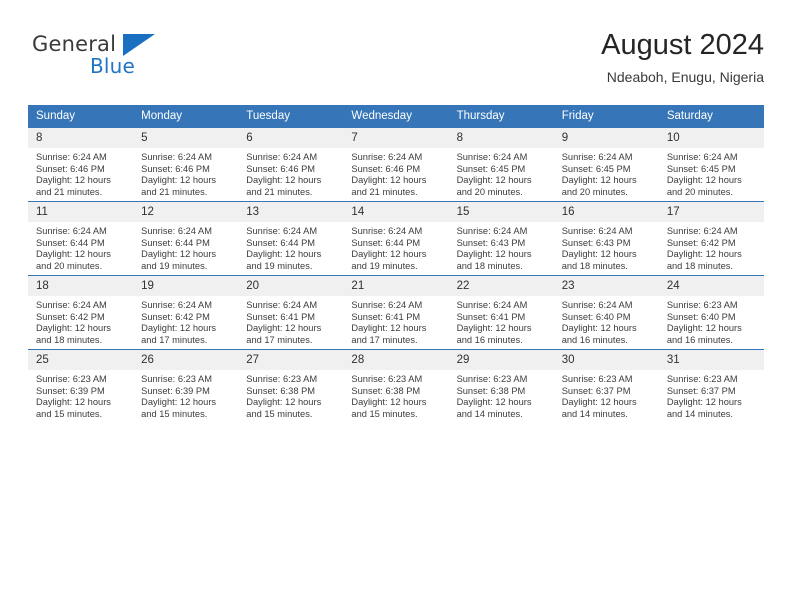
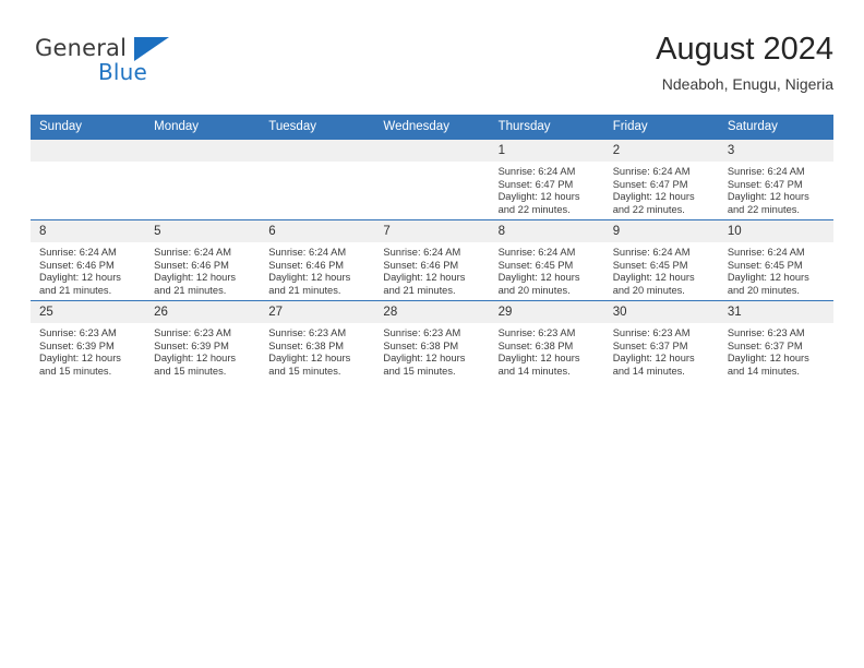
  General
  Blue
  August 2024
  Ndeaboh, Enugu, Nigeria
  Sunday	Monday	Tuesday	Wednesday	Thursday	Friday	Saturday
+ 				1Sunrise: 6:24 AMSunset: 6:47 PMDaylight: 12 hoursand 22 minutes.	2Sunrise: 6:24 AMSunset: 6:47 PMDaylight: 12 hoursand 22 minutes.	3Sunrise: 6:24 AMSunset: 6:47 PMDaylight: 12 hoursand 22 minutes.
  8Sunrise: 6:24 AMSunset: 6:46 PMDaylight: 12 hoursand 21 minutes.	5Sunrise: 6:24 AMSunset: 6:46 PMDaylight: 12 hoursand 21 minutes.	6Sunrise: 6:24 AMSunset: 6:46 PMDaylight: 12 hoursand 21 minutes.	7Sunrise: 6:24 AMSunset: 6:46 PMDaylight: 12 hoursand 21 minutes.	8Sunrise: 6:24 AMSunset: 6:45 PMDaylight: 12 hoursand 20 minutes.	9Sunrise: 6:24 AMSunset: 6:45 PMDaylight: 12 hoursand 20 minutes.	10Sunrise: 6:24 AMSunset: 6:45 PMDaylight: 12 hoursand 20 minutes.
- 11Sunrise: 6:24 AMSunset: 6:44 PMDaylight: 12 hoursand 20 minutes.	12Sunrise: 6:24 AMSunset: 6:44 PMDaylight: 12 hoursand 19 minutes.	13Sunrise: 6:24 AMSunset: 6:44 PMDaylight: 12 hoursand 19 minutes.	14Sunrise: 6:24 AMSunset: 6:44 PMDaylight: 12 hoursand 19 minutes.	15Sunrise: 6:24 AMSunset: 6:43 PMDaylight: 12 hoursand 18 minutes.	16Sunrise: 6:24 AMSunset: 6:43 PMDaylight: 12 hoursand 18 minutes.	17Sunrise: 6:24 AMSunset: 6:42 PMDaylight: 12 hoursand 18 minutes.
- 18Sunrise: 6:24 AMSunset: 6:42 PMDaylight: 12 hoursand 18 minutes.	19Sunrise: 6:24 AMSunset: 6:42 PMDaylight: 12 hoursand 17 minutes.	20Sunrise: 6:24 AMSunset: 6:41 PMDaylight: 12 hoursand 17 minutes.	21Sunrise: 6:24 AMSunset: 6:41 PMDaylight: 12 hoursand 17 minutes.	22Sunrise: 6:24 AMSunset: 6:41 PMDaylight: 12 hoursand 16 minutes.	23Sunrise: 6:24 AMSunset: 6:40 PMDaylight: 12 hoursand 16 minutes.	24Sunrise: 6:23 AMSunset: 6:40 PMDaylight: 12 hoursand 16 minutes.
  25Sunrise: 6:23 AMSunset: 6:39 PMDaylight: 12 hoursand 15 minutes.	26Sunrise: 6:23 AMSunset: 6:39 PMDaylight: 12 hoursand 15 minutes.	27Sunrise: 6:23 AMSunset: 6:38 PMDaylight: 12 hoursand 15 minutes.	28Sunrise: 6:23 AMSunset: 6:38 PMDaylight: 12 hoursand 15 minutes.	29Sunrise: 6:23 AMSunset: 6:38 PMDaylight: 12 hoursand 14 minutes.	30Sunrise: 6:23 AMSunset: 6:37 PMDaylight: 12 hoursand 14 minutes.	31Sunrise: 6:23 AMSunset: 6:37 PMDaylight: 12 hoursand 14 minutes.
